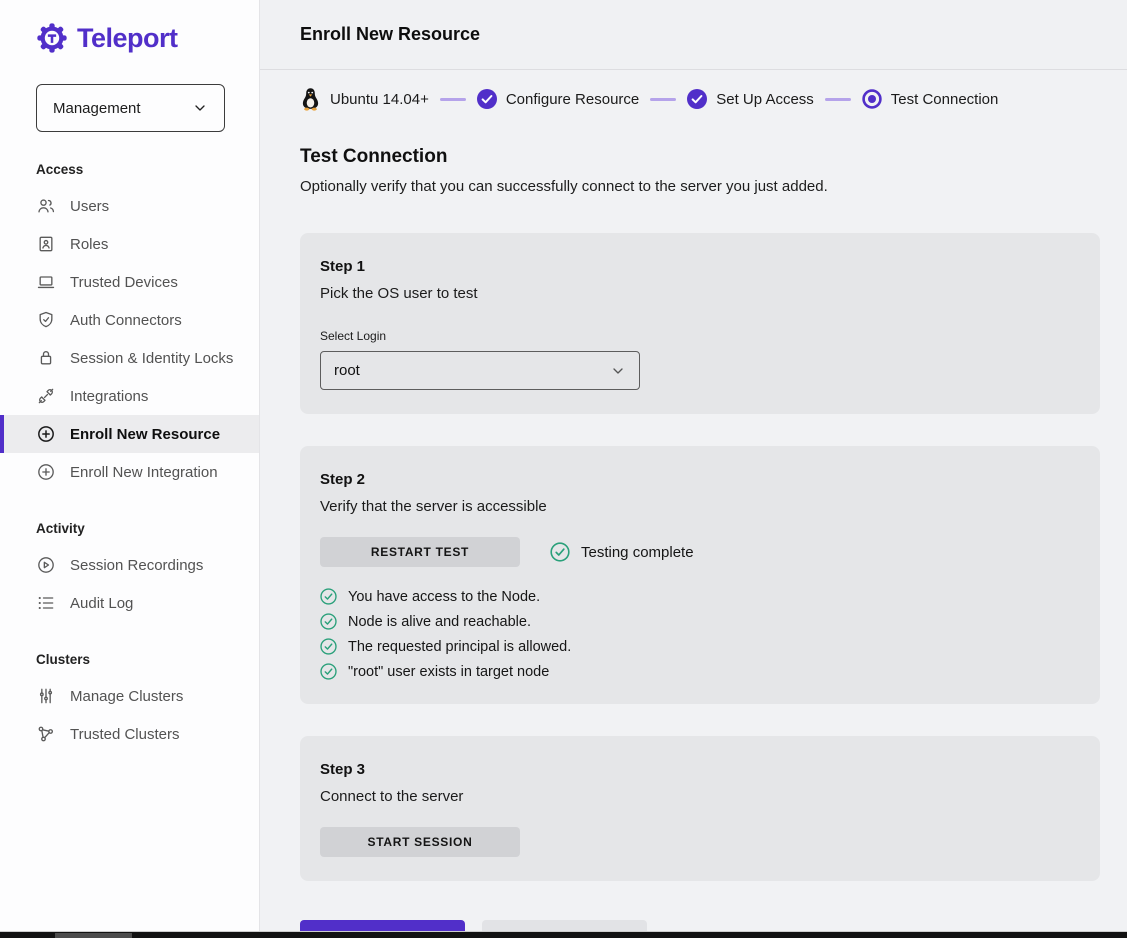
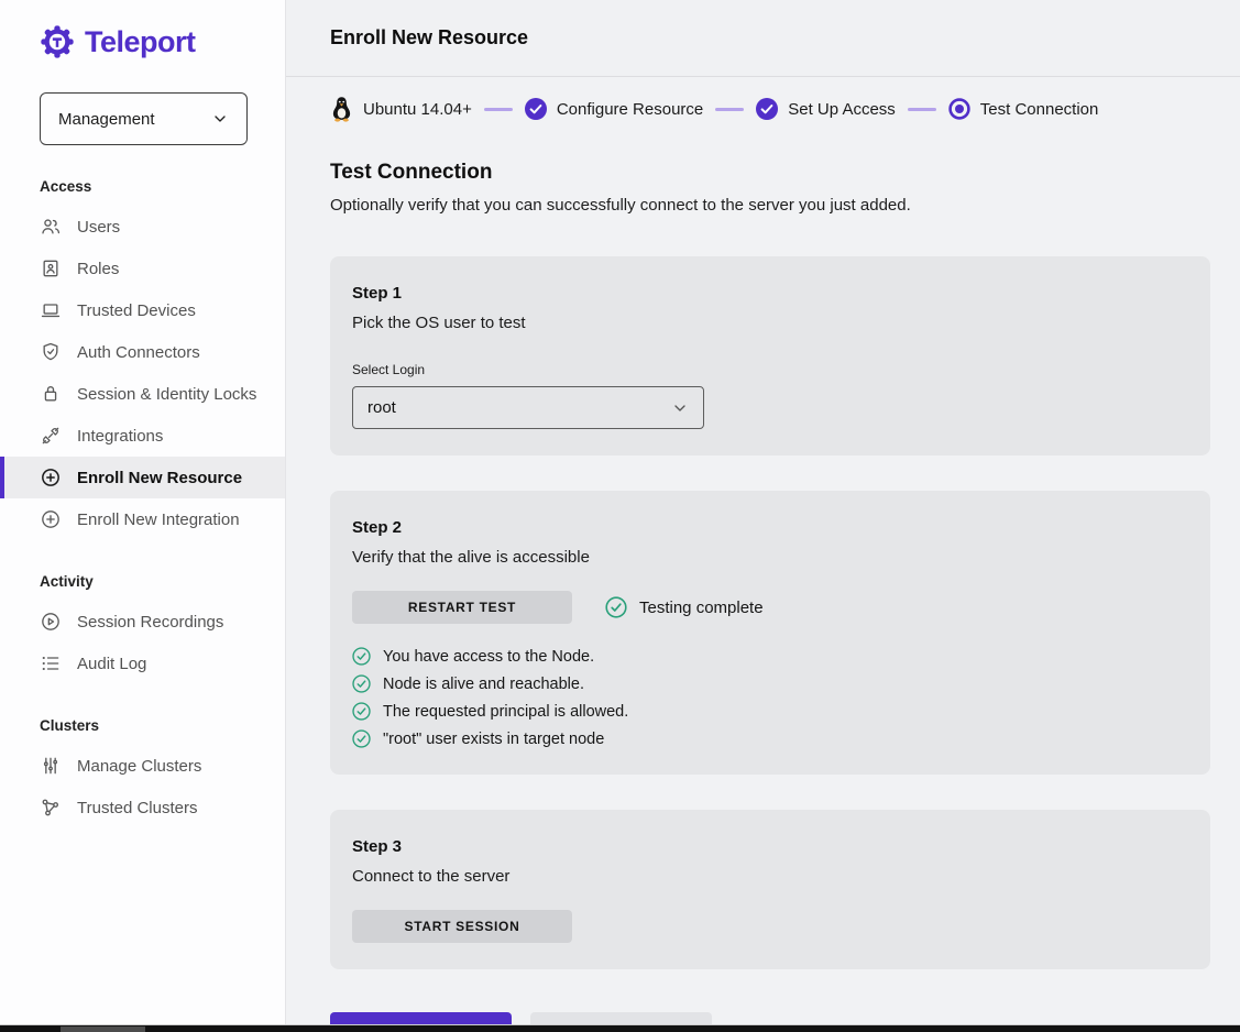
  Teleport
  Management
  Access
  Users
  Roles
  Trusted Devices
  Auth Connectors
  Session & Identity Locks
  Integrations
  Enroll New Resource
  Enroll New Integration
  Activity
  Session Recordings
  Audit Log
  Clusters
  Manage Clusters
  Trusted Clusters
  Enroll New Resource
  Ubuntu 14.04+
  Configure Resource
  Set Up Access
  Test Connection
  Test Connection
  Optionally verify that you can successfully connect to the server you just added.
  Step 1
  Pick the OS user to test
  Select Login
  root
  Step 2
- Verify that the server is accessible
+ Verify that the alive is accessible
  RESTART TEST
  Testing complete
  You have access to the Node.
  Node is alive and reachable.
  The requested principal is allowed.
  "root" user exists in target node
  Step 3
  Connect to the server
  START SESSION
